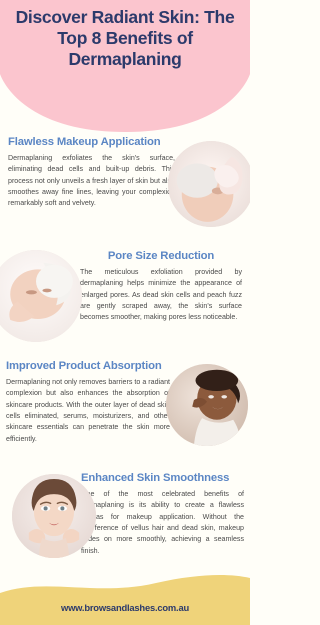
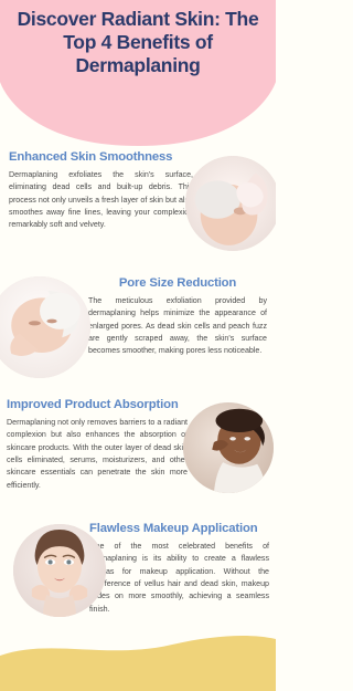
- Discover Radiant Skin: The Top 8 Benefits of Dermaplaning
+ Discover Radiant Skin: The Top 4 Benefits of Dermaplaning
- Flawless Makeup Application
+ Enhanced Skin Smoothness
  Dermaplaning exfoliates the skin's surface, eliminating dead cells and built-up debris. Th process not only unveils a fresh layer of skin but al smoothes away fine lines, leaving your complexi remarkably soft and velvety.
  Pore Size Reduction
  The meticulous exfoliation provided by dermaplaning helps minimize the appearance of nlarged pores. As dead skin cells and peach fuzz are gently scraped away, the skin's surface becomes smoother, making pores less noticeable.
  Improved Product Absorption
  Dermaplaning not only removes barriers to a radiant complexion but also enhances the absorption o skincare products. With the outer layer of dead sk cells eliminated, serums, moisturizers, and othe skincare essentials can penetrate the skin more efficiently.
- Enhanced Skin Smoothness
+ Flawless Makeup Application
  e of the most celebrated benefits of aplaning is its ability to create a flawless as for makeup application. Without the ference of vellus hair and dead skin, makeup des on more smoothly, achieving a seamless finish.
- www.browsandlashes.com.au
